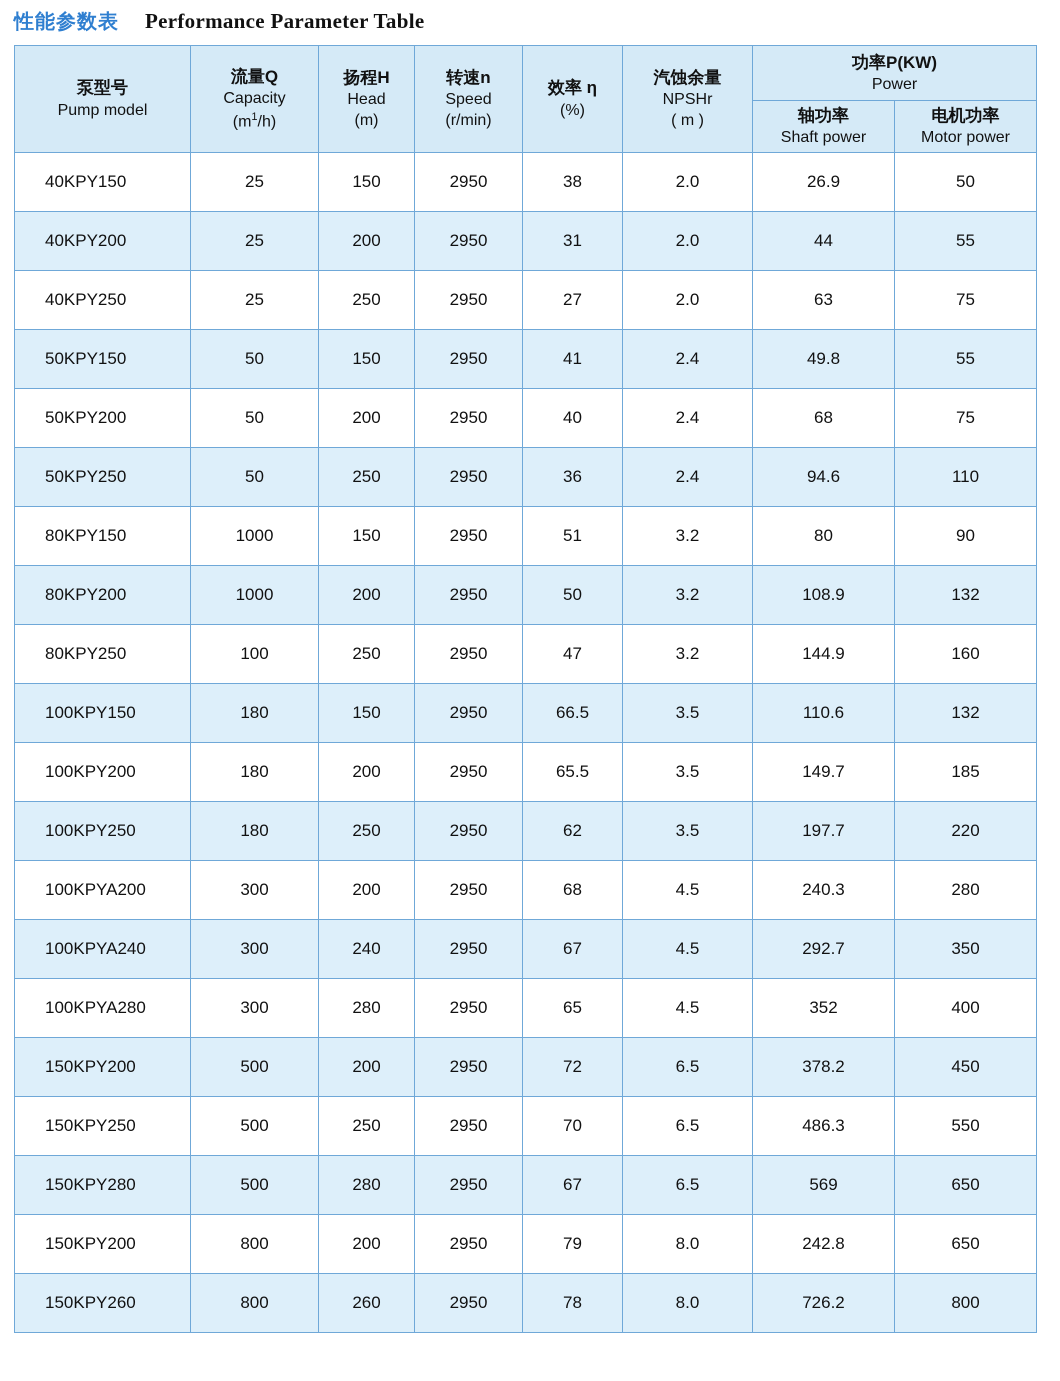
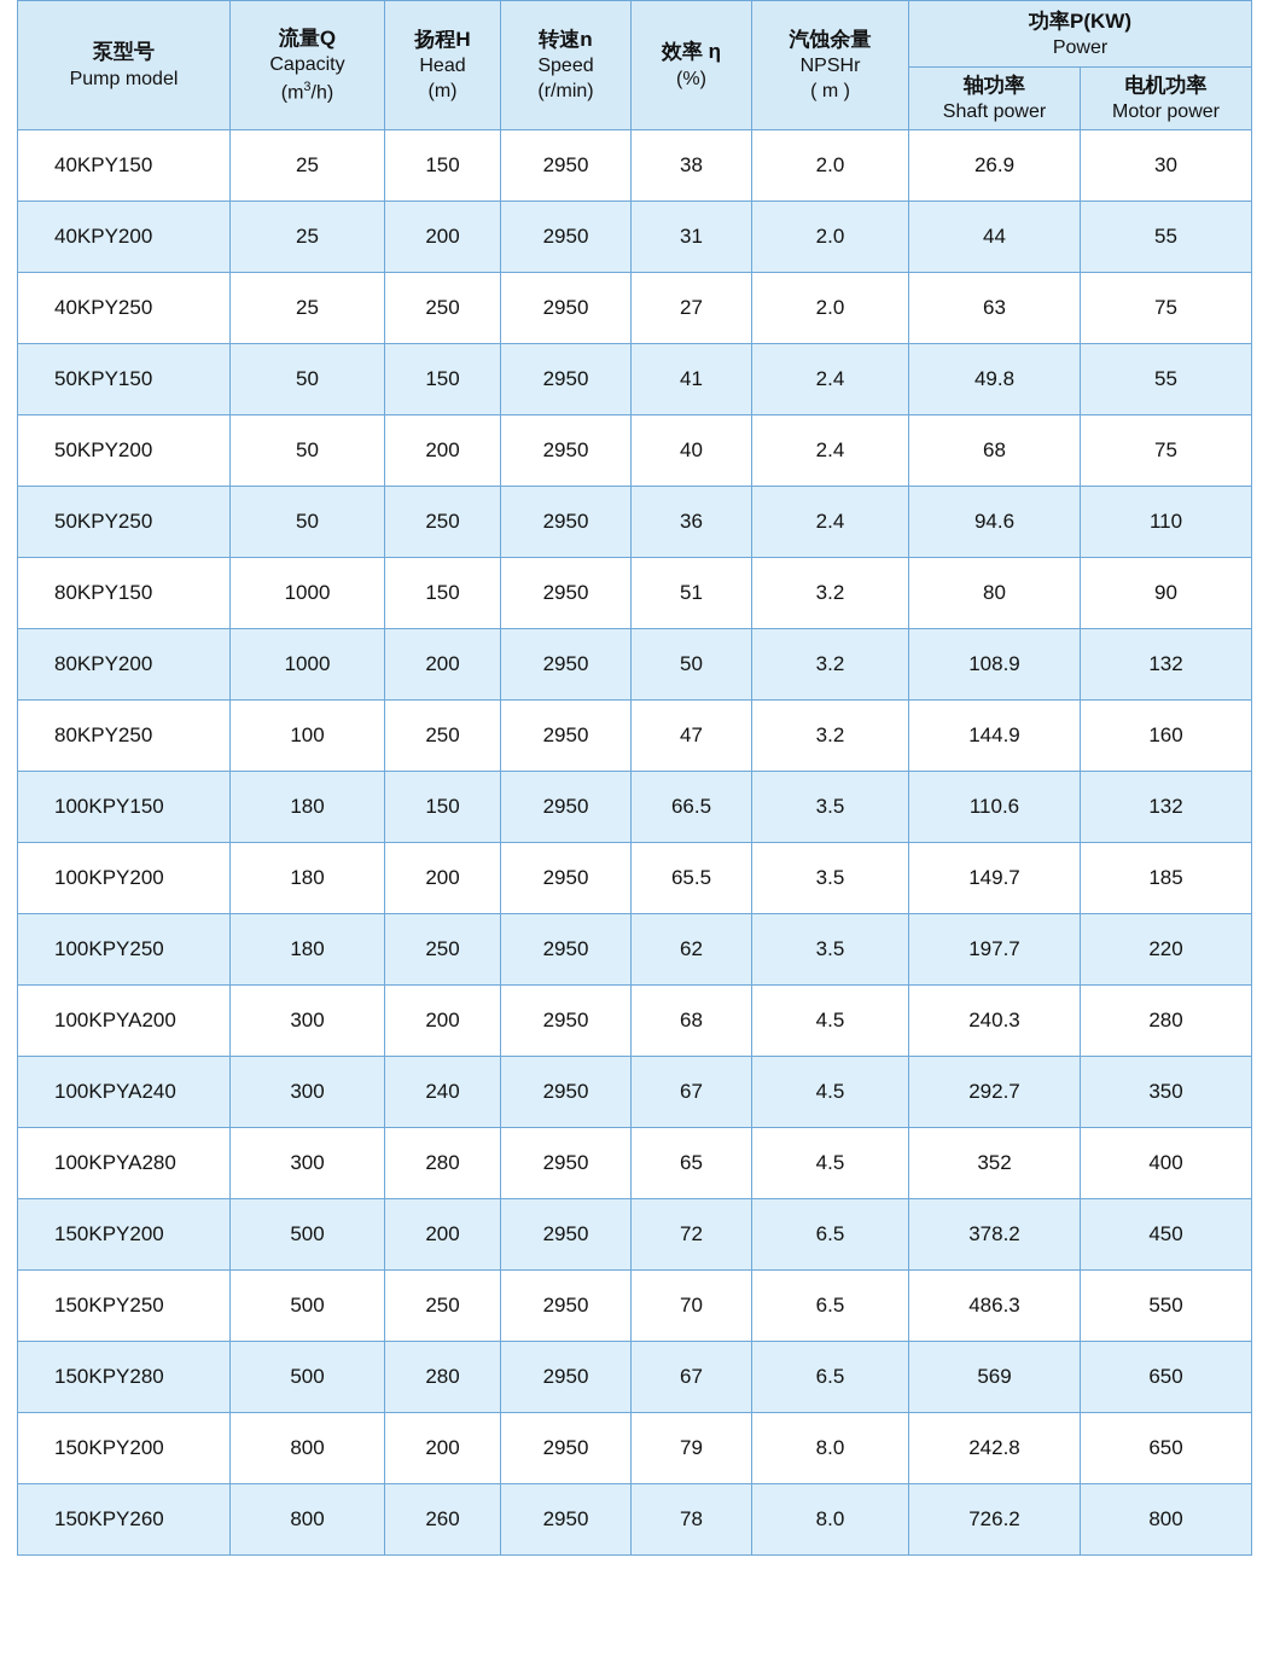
- 性能参数表
- Performance Parameter Table
- 泵型号 Pump model	流量Q Capacity (m1/h)	扬程H Head (m)	转速n Speed (r/min)	效率 η (%)	汽蚀余量 NPSHr ( m )	功率P(KW) Power
+ 泵型号 Pump model	流量Q Capacity (m3/h)	扬程H Head (m)	转速n Speed (r/min)	效率 η (%)	汽蚀余量 NPSHr ( m )	功率P(KW) Power
  轴功率 Shaft power	电机功率 Motor power
- 40KPY150	25	150	2950	38	2.0	26.9	50
+ 40KPY150	25	150	2950	38	2.0	26.9	30
  40KPY200	25	200	2950	31	2.0	44	55
  40KPY250	25	250	2950	27	2.0	63	75
  50KPY150	50	150	2950	41	2.4	49.8	55
  50KPY200	50	200	2950	40	2.4	68	75
  50KPY250	50	250	2950	36	2.4	94.6	110
  80KPY150	1000	150	2950	51	3.2	80	90
  80KPY200	1000	200	2950	50	3.2	108.9	132
  80KPY250	100	250	2950	47	3.2	144.9	160
  100KPY150	180	150	2950	66.5	3.5	110.6	132
  100KPY200	180	200	2950	65.5	3.5	149.7	185
  100KPY250	180	250	2950	62	3.5	197.7	220
  100KPYA200	300	200	2950	68	4.5	240.3	280
  100KPYA240	300	240	2950	67	4.5	292.7	350
  100KPYA280	300	280	2950	65	4.5	352	400
  150KPY200	500	200	2950	72	6.5	378.2	450
  150KPY250	500	250	2950	70	6.5	486.3	550
  150KPY280	500	280	2950	67	6.5	569	650
  150KPY200	800	200	2950	79	8.0	242.8	650
  150KPY260	800	260	2950	78	8.0	726.2	800
